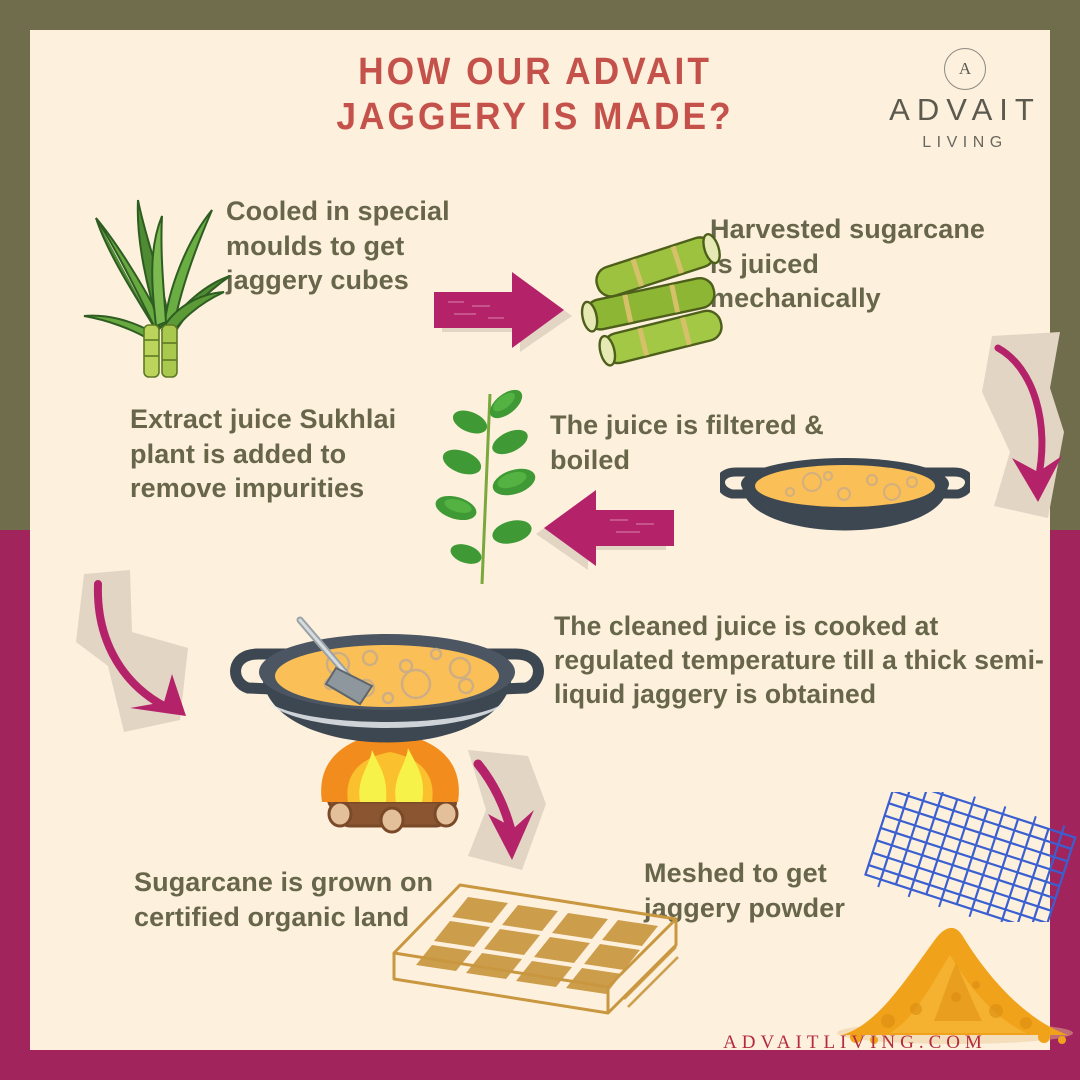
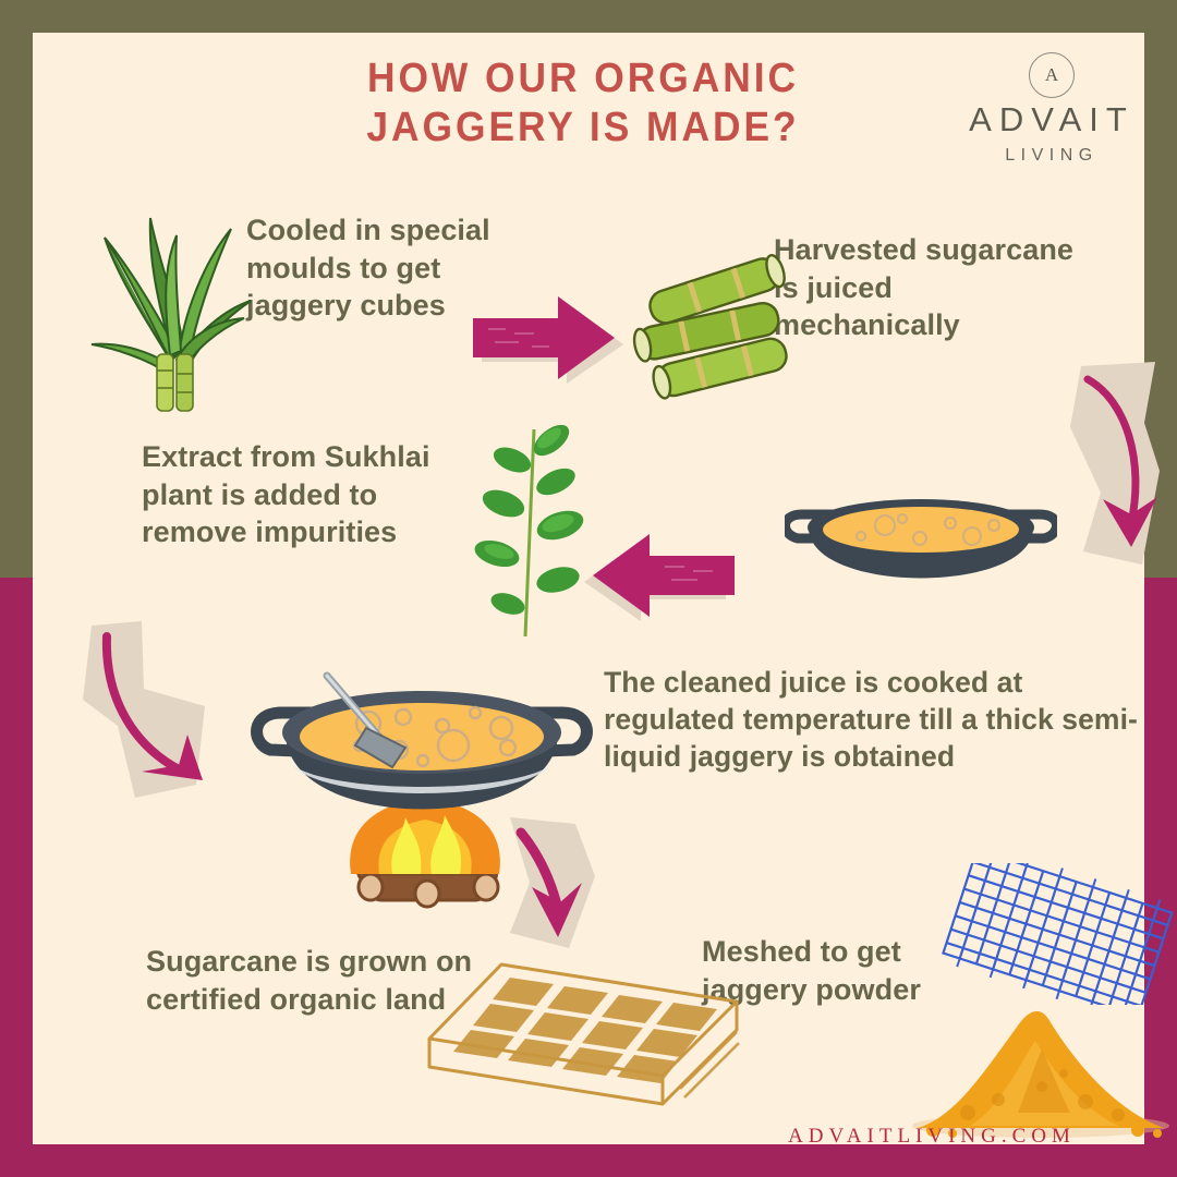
- HOW OUR ADVAIT JAGGERY IS MADE?
+ HOW OUR ORGANIC JAGGERY IS MADE?
  A
  ADVAIT
  LIVING
  Cooled in special moulds to get jaggery cubes
  Harvested sugarcane s juiced mechanically
- The juice is filtered & boiled
- Extract juice Sukhlai plant is added to remove impurities
+ Extract from Sukhlai plant is added to remove impurities
  The cleaned juice is cooked at regulated temperature till a thick semi-liquid jaggery is obtained
  Sugarcane is grown on certified organic land
  Meshed to get jaggery powder
  ADVAITLIVING.COM
